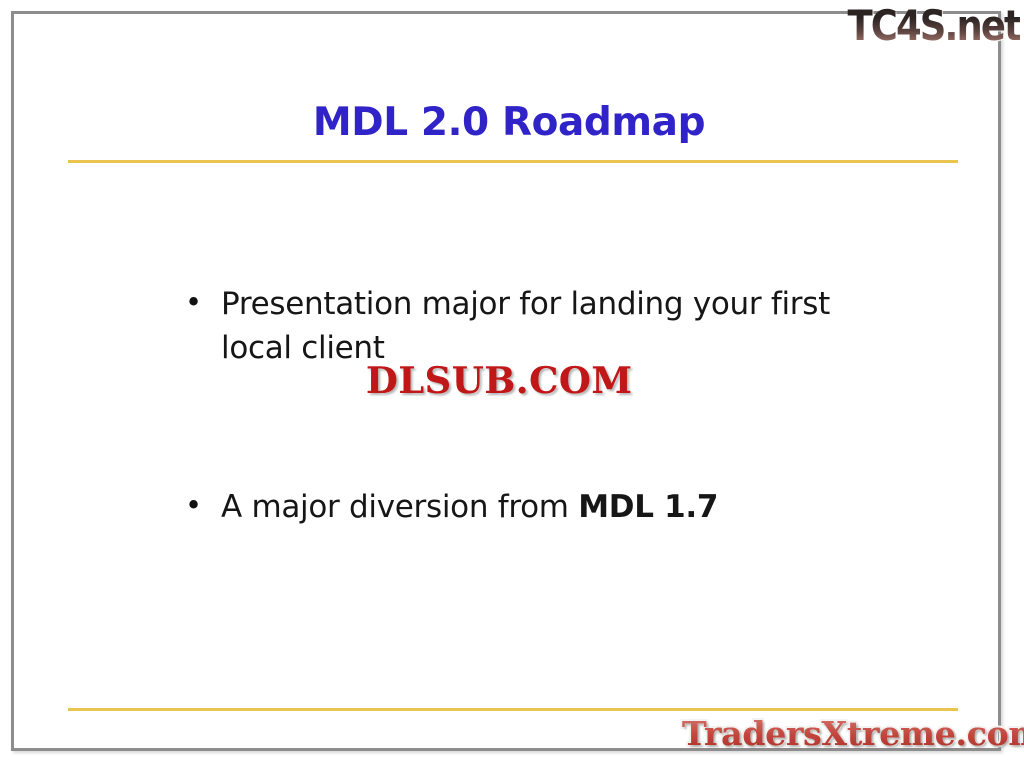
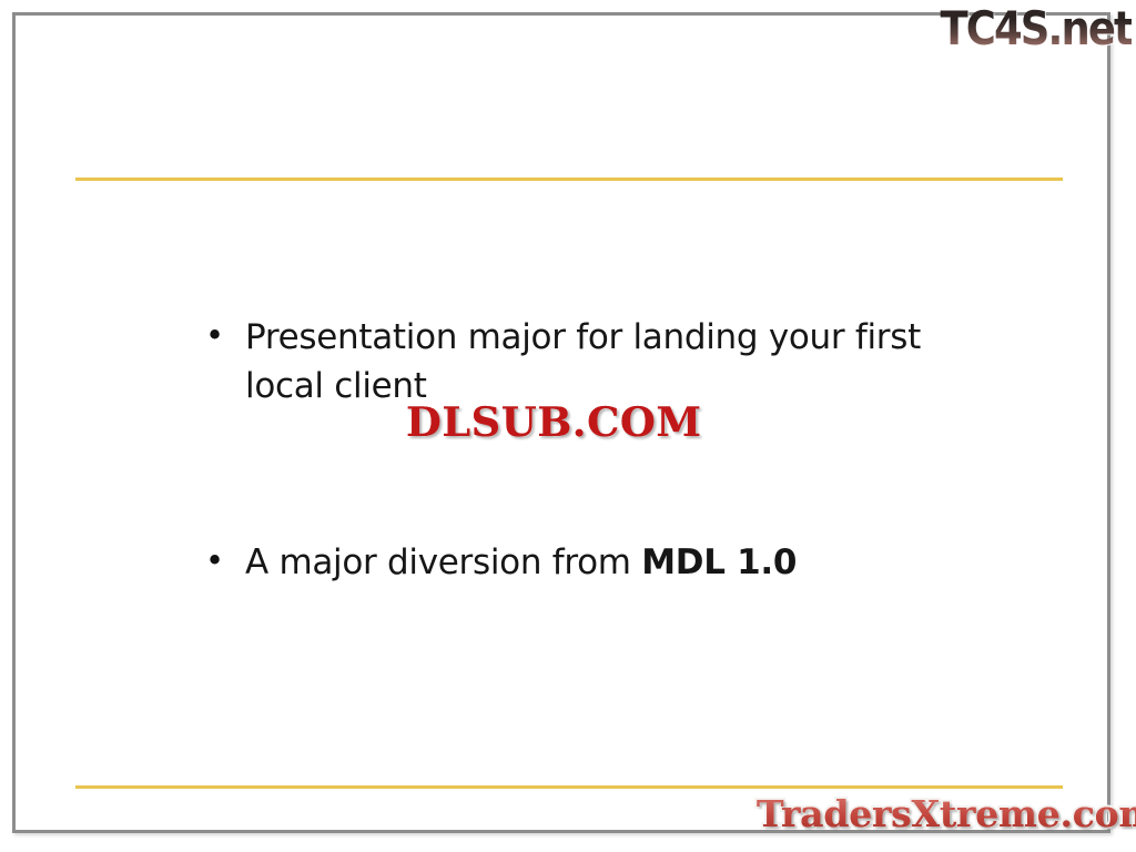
- MDL 2.0 Roadmap
  •
  Presentation major for landing your first local client
  •
- A major diversion from MDL 1.7
+ A major diversion from MDL 1.0
  TC4S.net
  DLSUB.COM
  TradersXtreme.co
